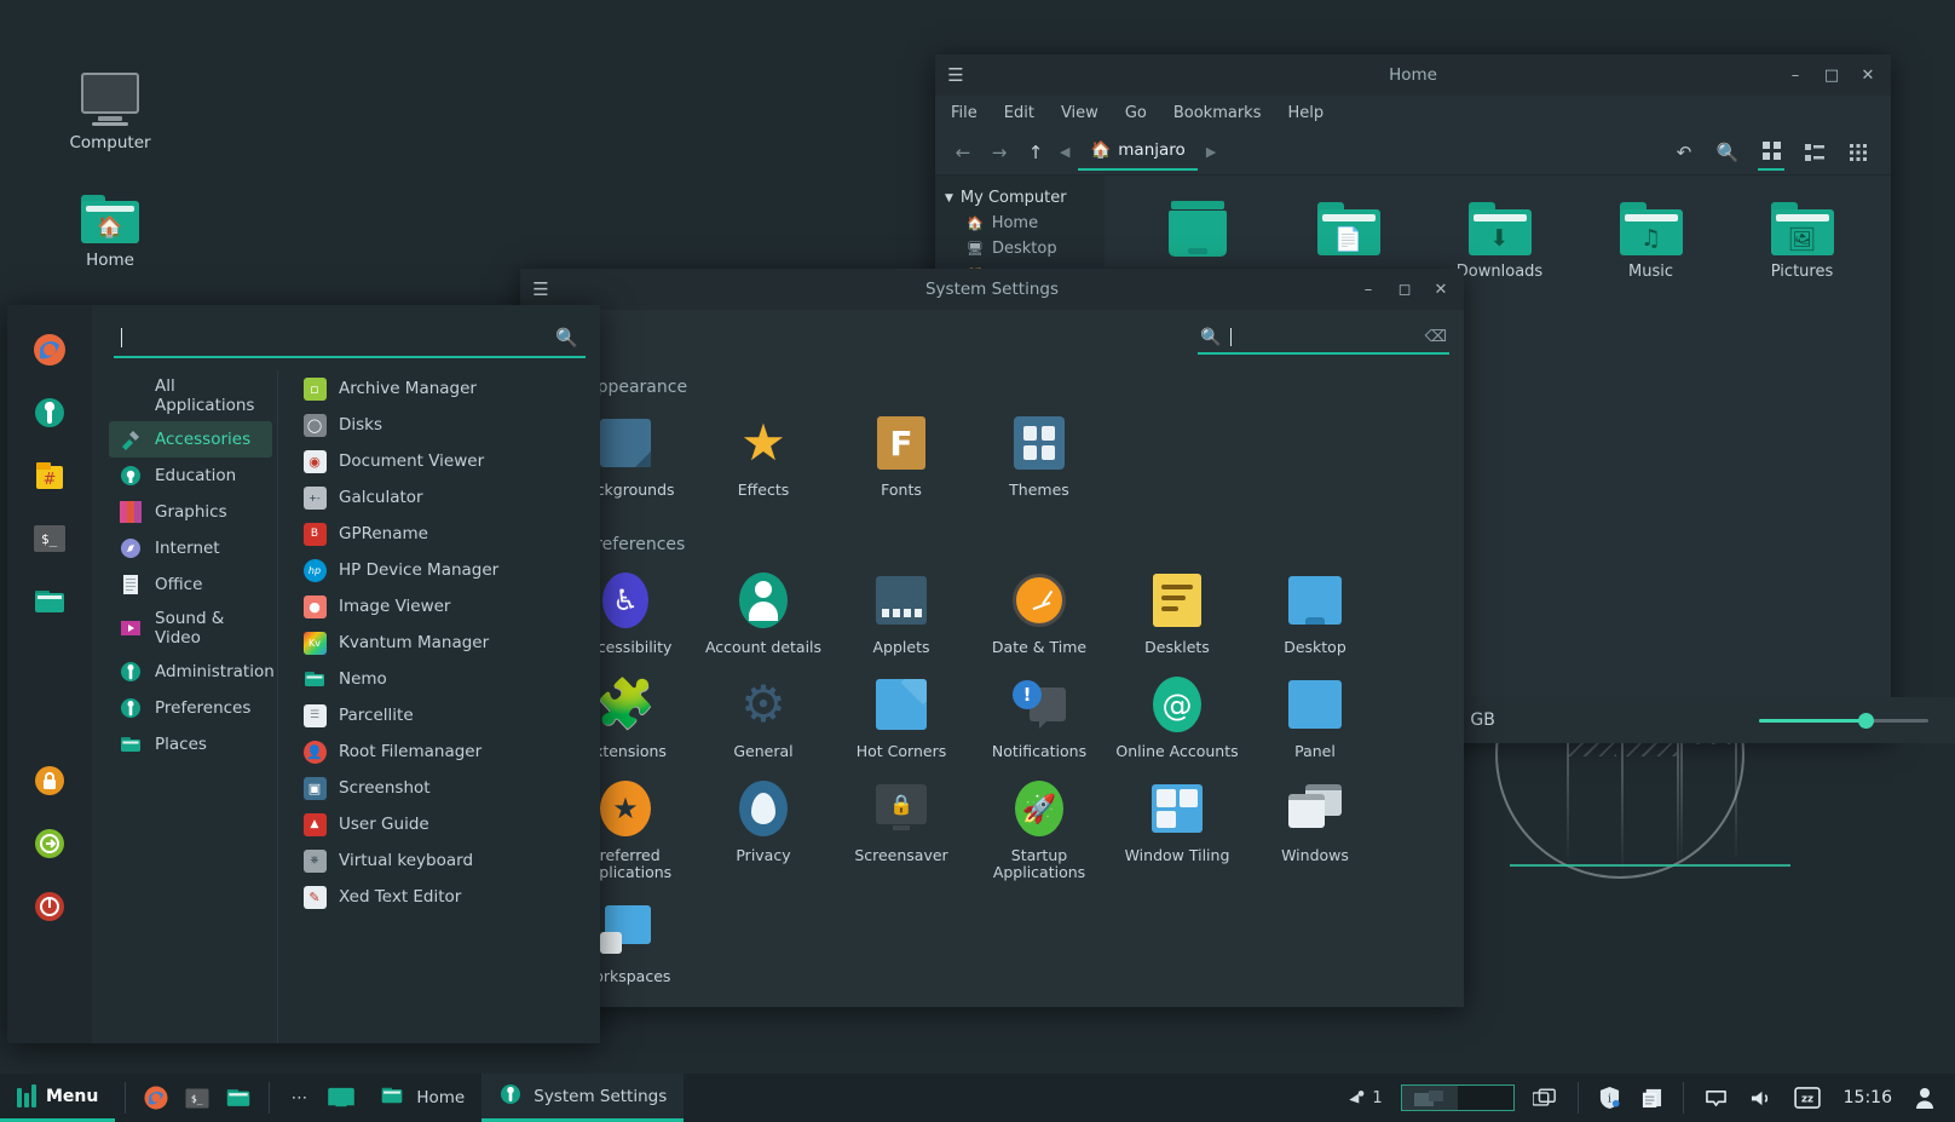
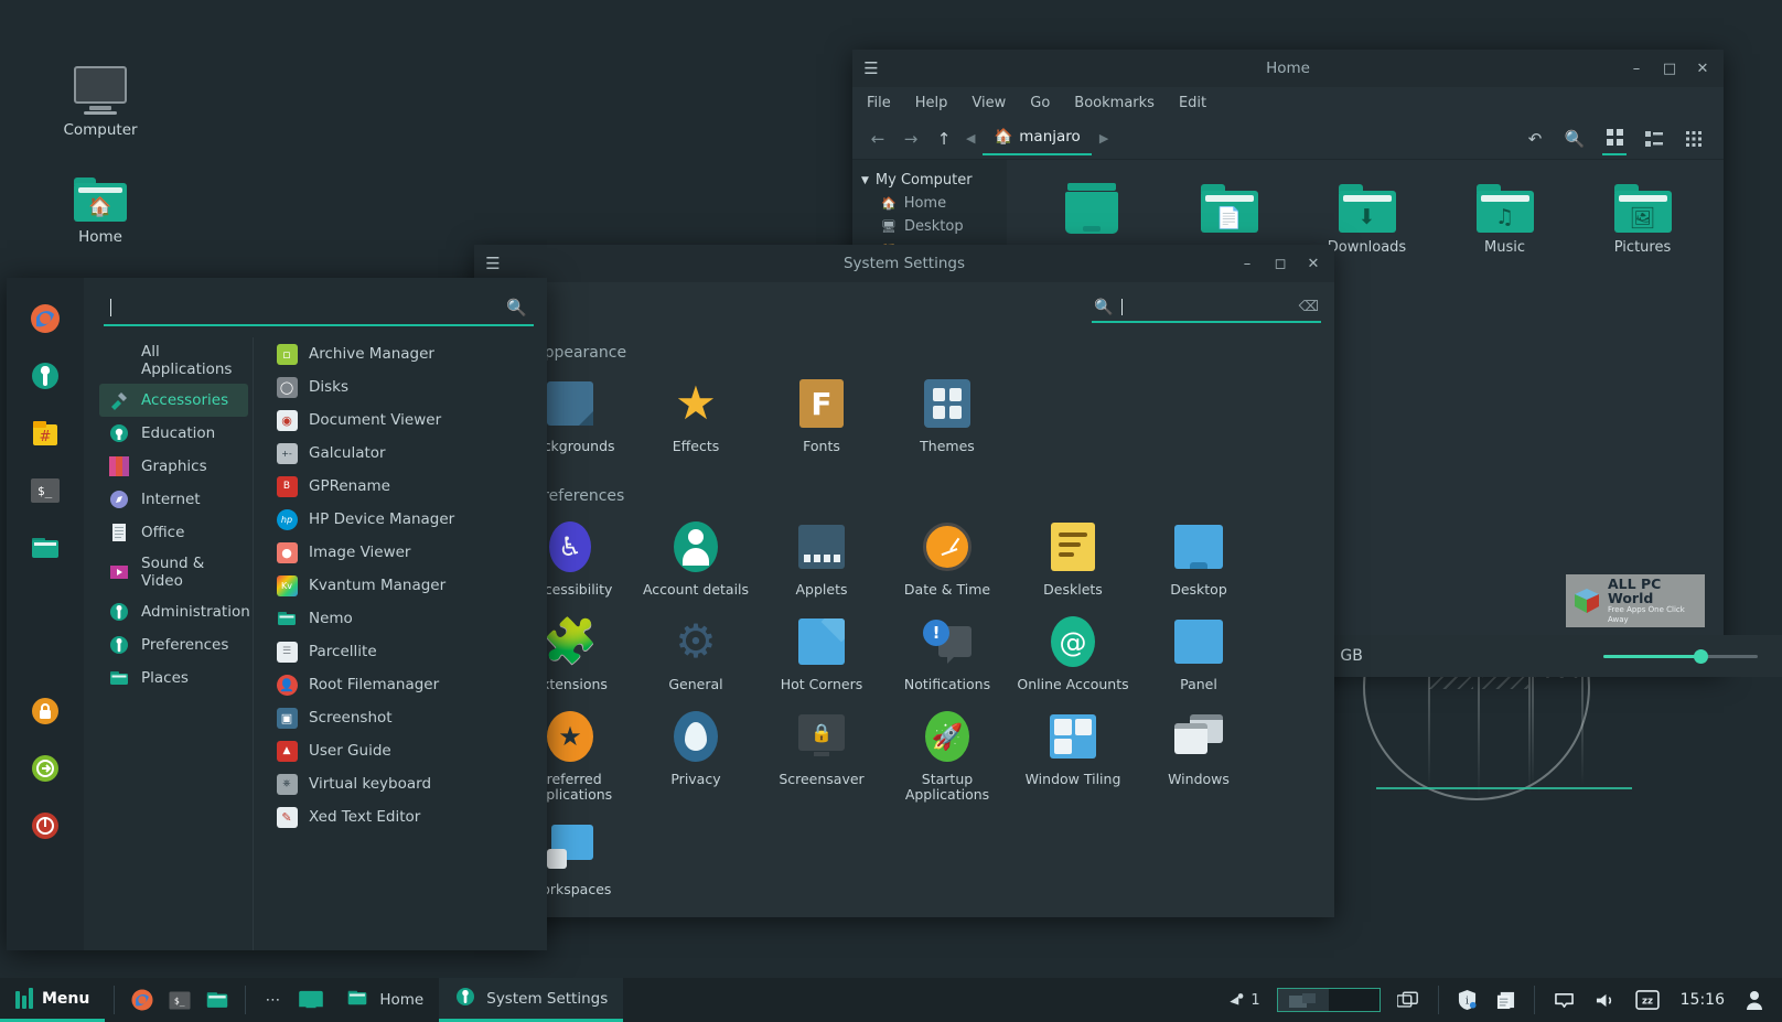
  Computer
  🏠
  Home
  ☰
  Home
  –
  □
  ✕
  File
- Edit
+ Help
  View
  Go
  Bookmarks
- Help
+ Edit
  ←
  →
  ↑
  ◀
  🏠
  manjaro
  ▶
  ↶
  🔍
  ▼
  My Computer
  🏠
  Home
  🖥
  Desktop
  📄
  ⬇
  ownloads
  ♫
  Music
  🖼
  Pictures
+ ALL PC World
+ Free Apps One Click Away
  ☰
  System Settings
  –
  ◻
  ✕
  🔍
  ⌫
  ppearance
  ckgrounds
  ★
  Effects
  F
  Fonts
  Themes
  eferences
  ♿
  cessibility
  Account details
  Applets
  Date & Time
  Desklets
  Desktop
  🧩
  tensions
  ⚙
  General
  Hot Corners
  !
  Notifications
  @
  Online Accounts
  Panel
  ★
  referred plications
  Privacy
  🔒
  Screensaver
  🚀
  Startup Applications
  Window Tiling
  Windows
  rkspaces
  #
  $_
  🔍
  All Applications
  Accessories
  Education
  Graphics
  Internet
  Office
  Sound & Video
  Administration
  Preferences
  Places
  ▫
  Archive Manager
  ◯
  Disks
  ◉
  Document Viewer
  +-
  Galculator
  B
  GPRename
  hp
  HP Device Manager
  ●
  Image Viewer
  Kv
  Kvantum Manager
  Nemo
  ☰
  Parcellite
  👤
  Root Filemanager
  ▣
  Screenshot
  ▲
  User Guide
  ⎈
  Virtual keyboard
  ✎
  Xed Text Editor
  Menu
  $_
  ⋯
  Home
  System Settings
  1
  i
  zz
  15:16
